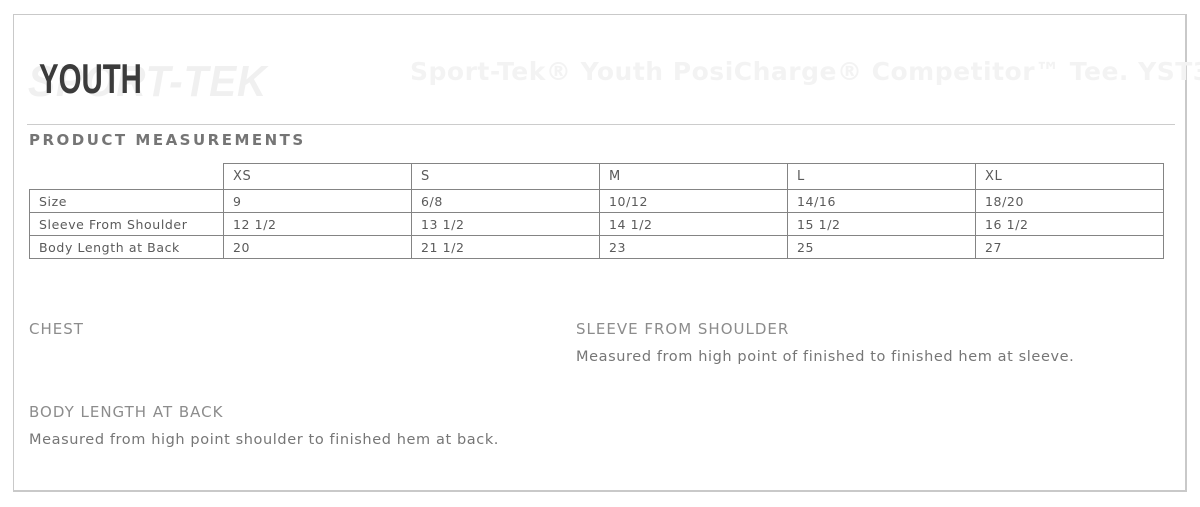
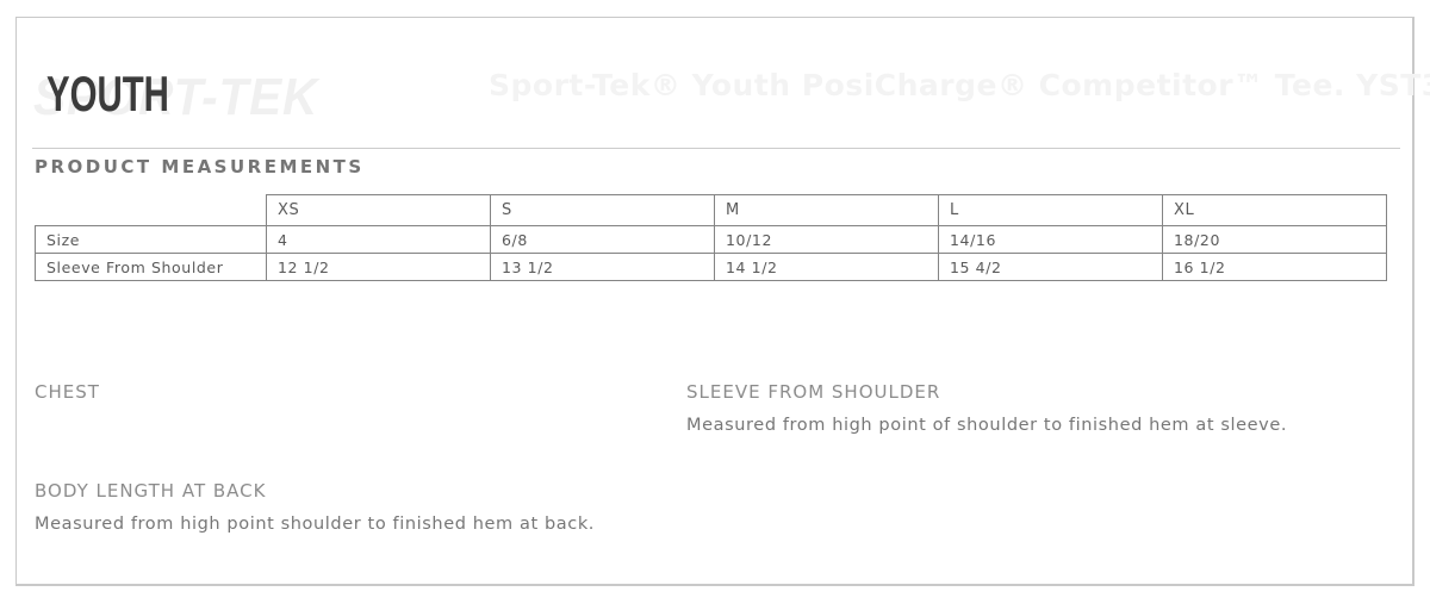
  SPORT-TEK
  YOUTH
  Sport-Tek® Youth PosiCharge® Competitor™ Tee. YST
  PRODUCT MEASUREMENTS
  	XS	S	M	L	XL
- Size	9	6/8	10/12	14/16	18/20
+ Size	4	6/8	10/12	14/16	18/20
- Sleeve From Shoulder	12 1/2	13 1/2	14 1/2	15 1/2	16 1/2
+ Sleeve From Shoulder	12 1/2	13 1/2	14 1/2	15 4/2	16 1/2
- Body Length at Back	20	21 1/2	23	25	27
  CHEST
  SLEEVE FROM SHOULDER
- Measured from high point of finished to finished hem at sleeve.
+ Measured from high point of shoulder to finished hem at sleeve.
  BODY LENGTH AT BACK
  Measured from high point shoulder to finished hem at back.
